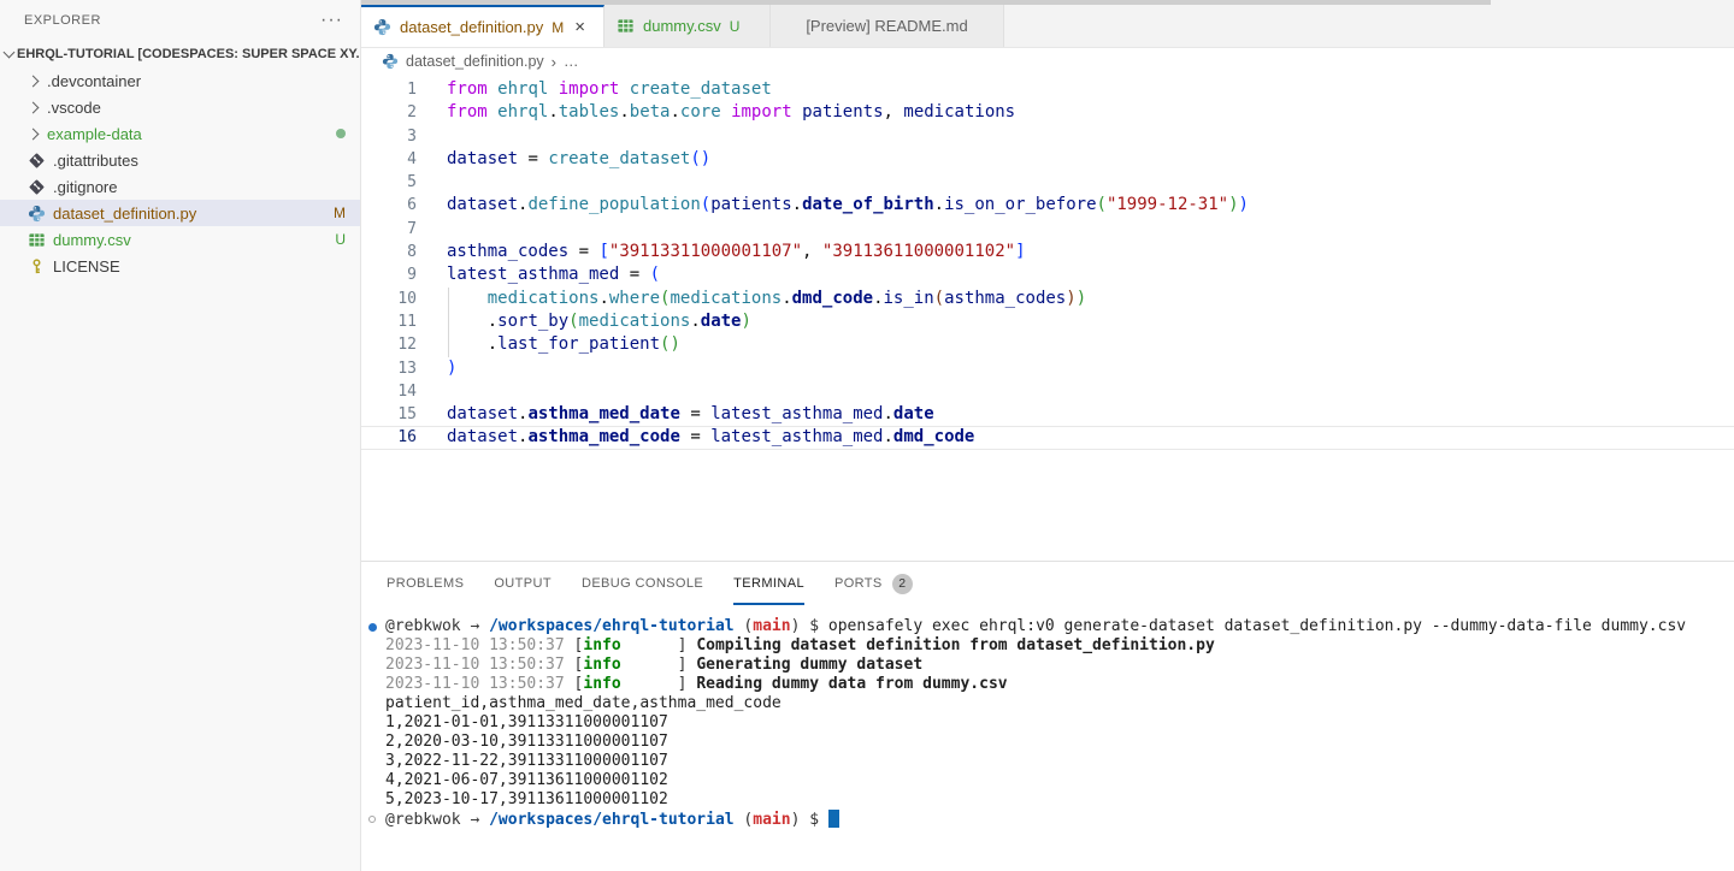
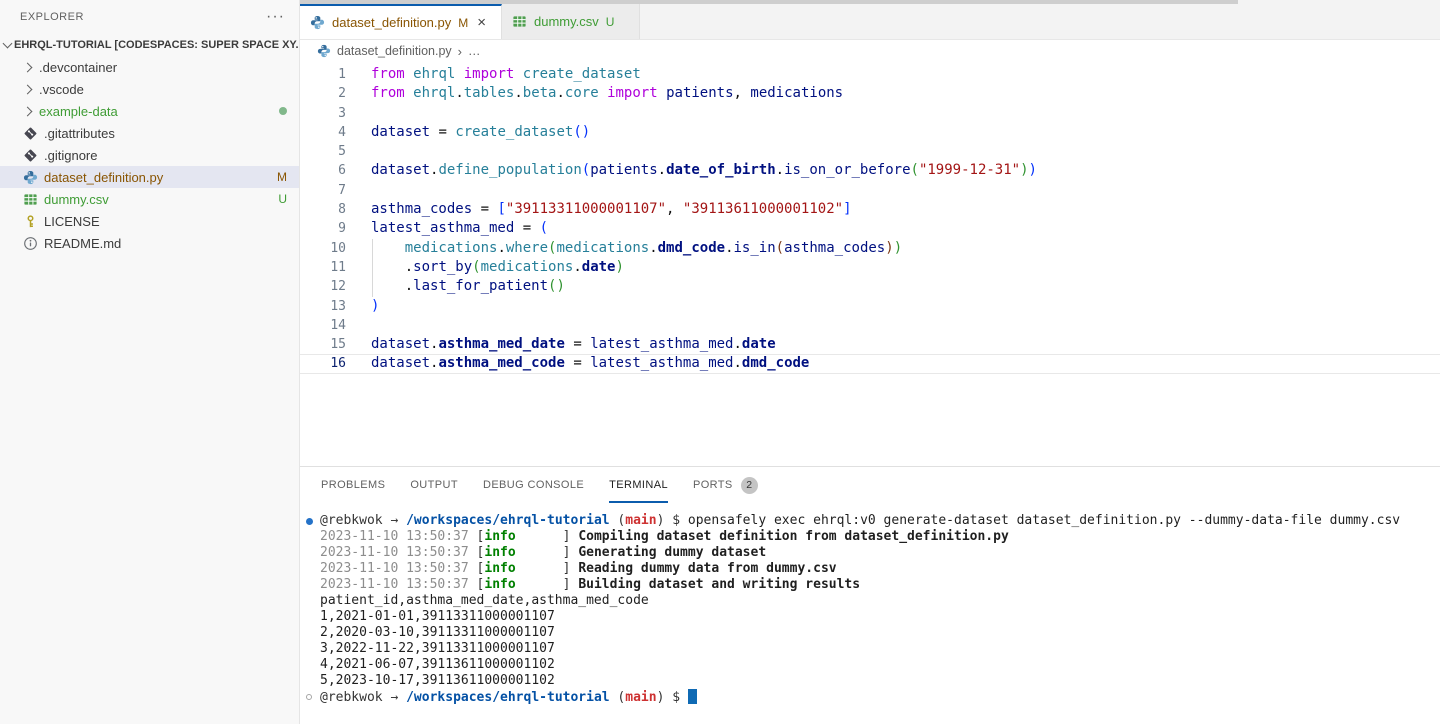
  EXPLORER
  ···
  EHRQL-TUTORIAL [CODESPACES: SUPER SPACE XY.
  .devcontainer
  .vscode
  example-data
  .gitattributes
  .gitignore
  dataset_definition.py
  M
  dummy.csv
  U
  LICENSE
+ README.md
  dataset_definition.py
  M
  ×
  dummy.csv
  U
- [Preview] README.md
  dataset_definition.py
  ›
  …
  1
  from ehrql import create_dataset
  2
  from ehrql.tables.beta.core import patients, medications
  3
  4
  dataset = create_dataset()
  5
  6
  dataset.define_population(patients.date_of_birth.is_on_or_before("1999-12-31"))
  7
  8
  asthma_codes = ["39113311000001107", "39113611000001102"]
  9
  latest_asthma_med = (
  10
  medications.where(medications.dmd_code.is_in(asthma_codes))
  11
  .sort_by(medications.date)
  12
  .last_for_patient()
  13
  )
  14
  15
  dataset.asthma_med_date = latest_asthma_med.date
  16
  dataset.asthma_med_code = latest_asthma_med.dmd_code
  PROBLEMS
  OUTPUT
  DEBUG CONSOLE
  TERMINAL
  PORTS
  2
  @rebkwok → /workspaces/ehrql-tutorial (main) $ opensafely exec ehrql:v0 generate-dataset dataset_definition.py --dummy-data-file dummy.csv
  2023-11-10 13:50:37 [info ] Compiling dataset definition from dataset_definition.py
  2023-11-10 13:50:37 [info ] Generating dummy dataset
  2023-11-10 13:50:37 [info ] Reading dummy data from dummy.csv
+ 2023-11-10 13:50:37 [info ] Building dataset and writing results
  patient_id,asthma_med_date,asthma_med_code
  1,2021-01-01,39113311000001107
  2,2020-03-10,39113311000001107
  3,2022-11-22,39113311000001107
  4,2021-06-07,39113611000001102
  5,2023-10-17,39113611000001102
  @rebkwok → /workspaces/ehrql-tutorial (main) $
